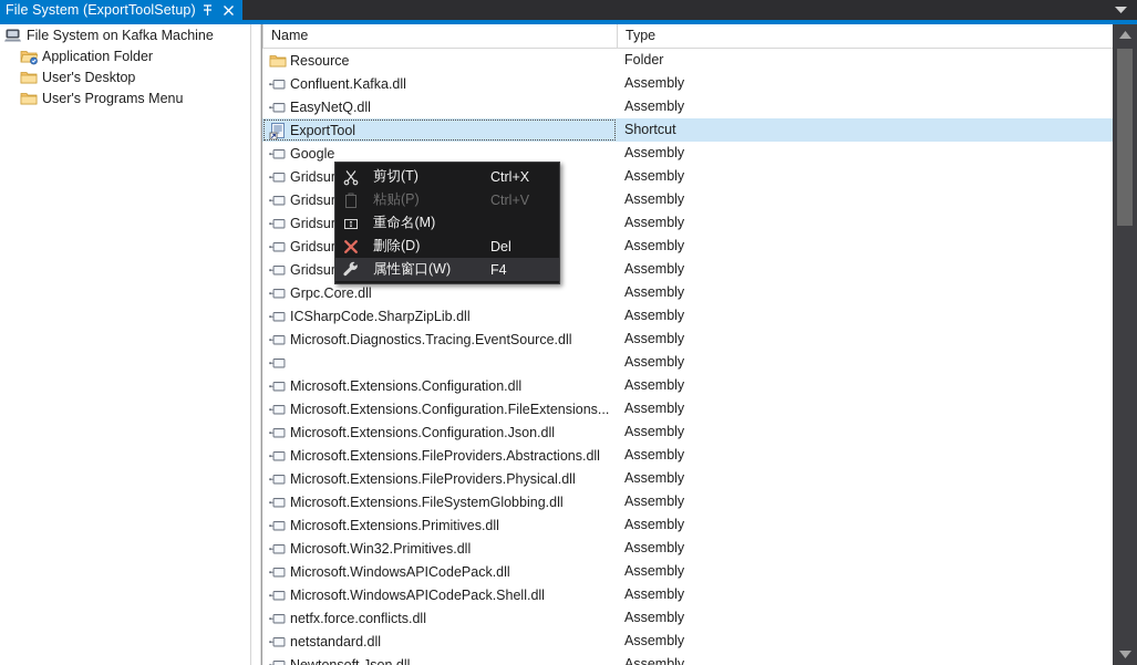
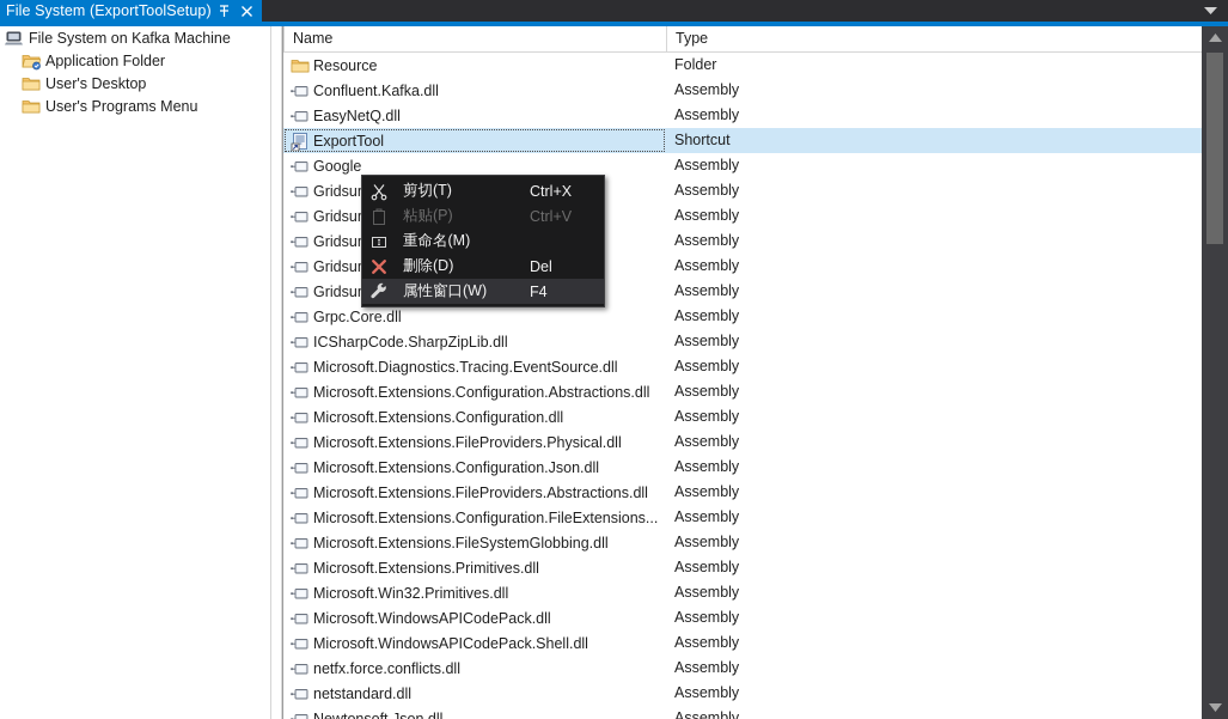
  File System (ExportToolSetup)
  File System on Kafka Machine
  Application Folder
  User's Desktop
  User's Programs Menu
  Name
  Type
  Resource
  Folder
  Confluent.Kafka.dll
  Assembly
  EasyNetQ.dll
  Assembly
  ExportTool
  Shortcut
  Google
  Assembly
  Gridsu
  Assembly
  Gridsu
  Assembly
  Gridsu
  Assembly
  Gridsu
  Assembly
  Assembly
  Grpc.Core.dll
  Assembly
  ICSharpCode.SharpZipLib.dll
  Assembly
  Microsoft.Diagnostics.Tracing.EventSource.dll
  Assembly
+ Microsoft.Extensions.Configuration.Abstractions.dll
  Assembly
  Microsoft.Extensions.Configuration.dll
  Assembly
- Microsoft.Extensions.Configuration.FileExtensions...
+ Microsoft.Extensions.FileProviders.Physical.dll
  Assembly
  Microsoft.Extensions.Configuration.Json.dll
  Assembly
  Microsoft.Extensions.FileProviders.Abstractions.dll
  Assembly
- Microsoft.Extensions.FileProviders.Physical.dll
+ Microsoft.Extensions.Configuration.FileExtensions...
  Assembly
  Microsoft.Extensions.FileSystemGlobbing.dll
  Assembly
  Microsoft.Extensions.Primitives.dll
  Assembly
  Microsoft.Win32.Primitives.dll
  Assembly
  Microsoft.WindowsAPICodePack.dll
  Assembly
  Microsoft.WindowsAPICodePack.Shell.dll
  Assembly
  netfx.force.conflicts.dll
  Assembly
  netstandard.dll
  Assembly
  Assembly
  剪切(T)
  Ctrl+X
  粘贴(P)
  Ctrl+V
  重命名(M)
  删除(D)
  Del
  属性窗口(W)
  F4
